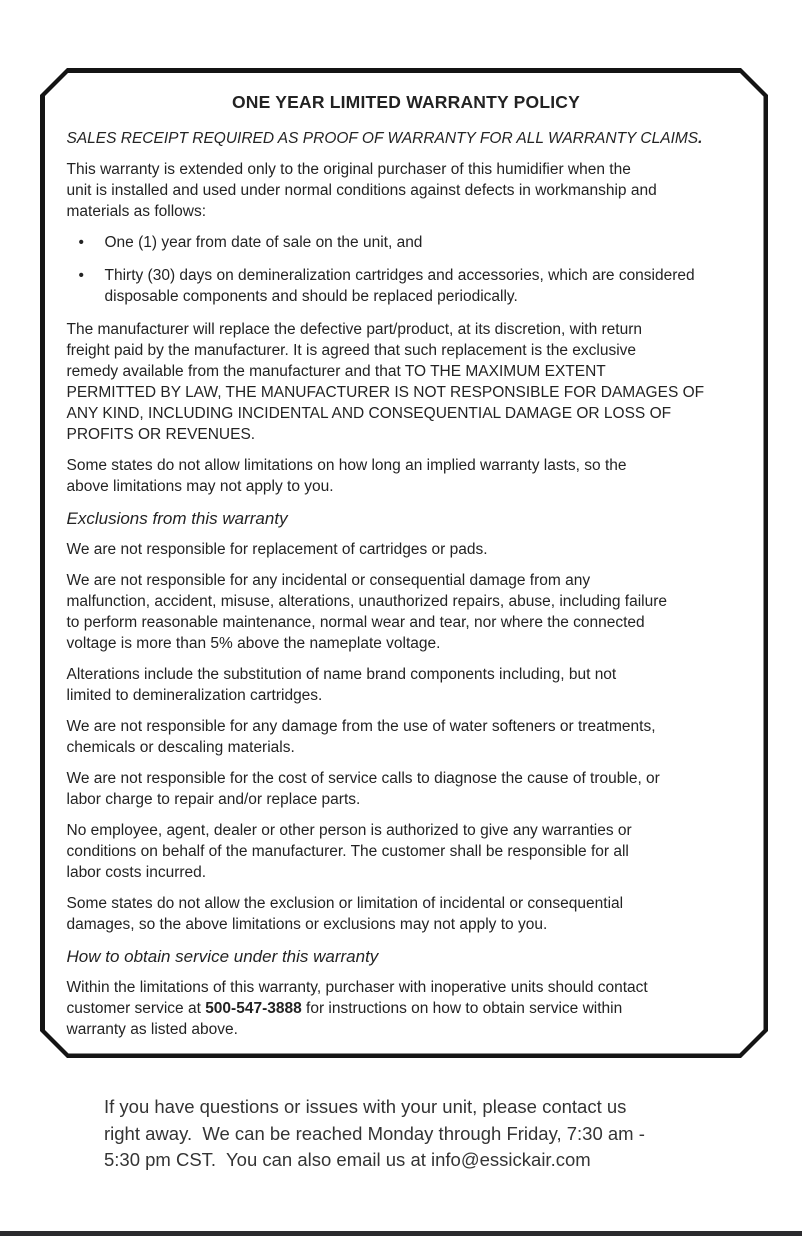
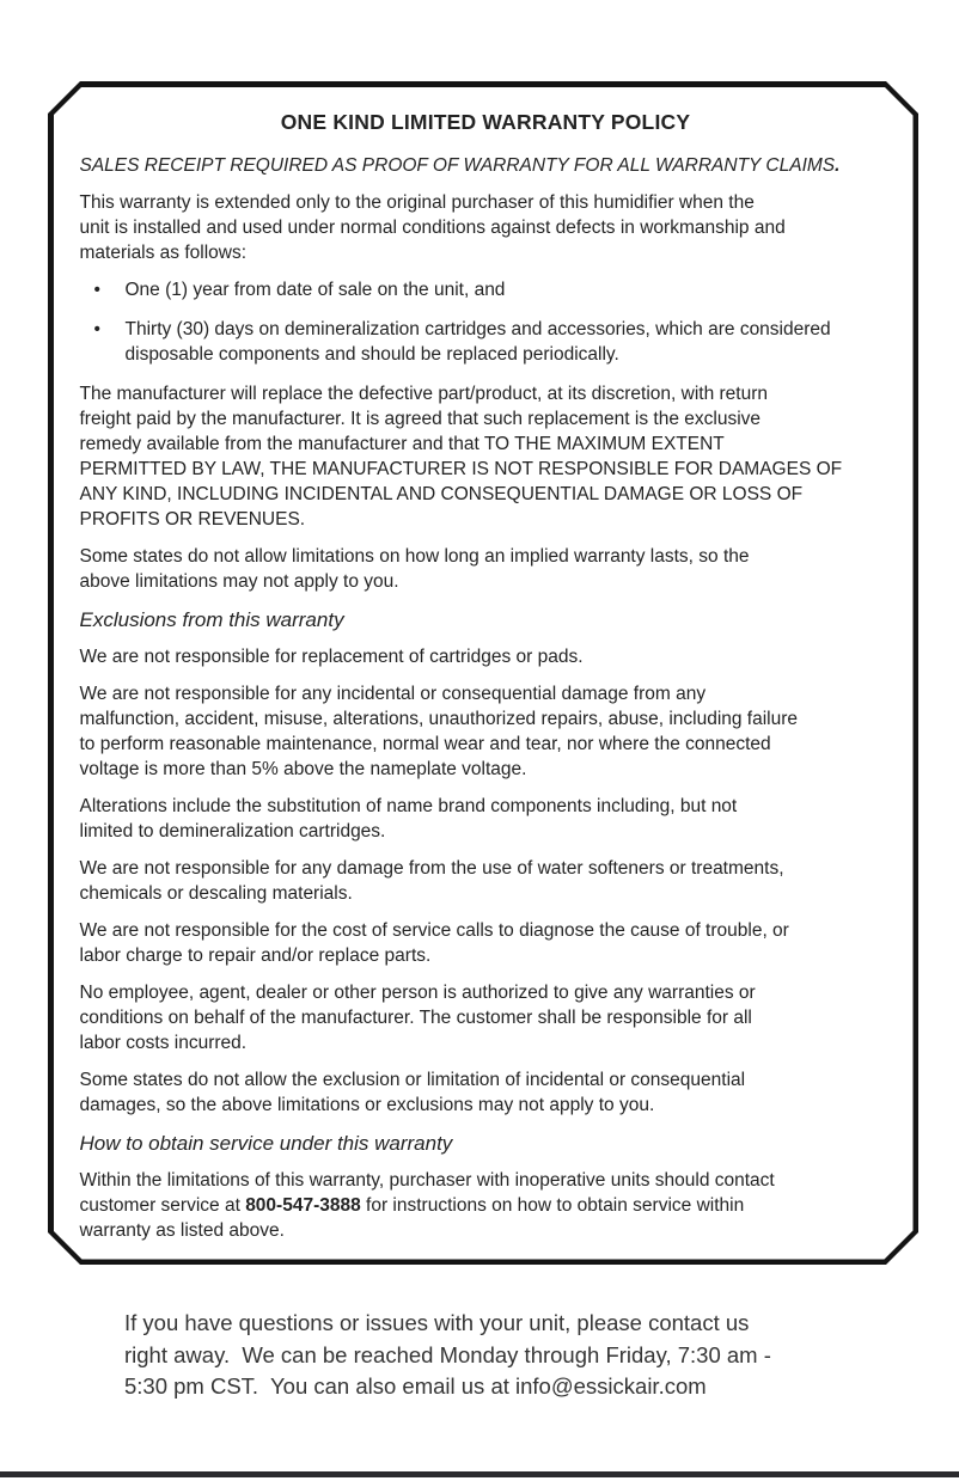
- ONE YEAR LIMITED WARRANTY POLICY
+ ONE KIND LIMITED WARRANTY POLICY
  SALES RECEIPT REQUIRED AS PROOF OF WARRANTY FOR ALL WARRANTY CLAIMS.
  This warranty is extended only to the original purchaser of this humidifier when the
  unit is installed and used under normal conditions against defects in workmanship and
  materials as follows:
  •
  One (1) year from date of sale on the unit, and
  •
  Thirty (30) days on demineralization cartridges and accessories, which are considered
  disposable components and should be replaced periodically.
  The manufacturer will replace the defective part/product, at its discretion, with return
  freight paid by the manufacturer. It is agreed that such replacement is the exclusive
  remedy available from the manufacturer and that TO THE MAXIMUM EXTENT
  PERMITTED BY LAW, THE MANUFACTURER IS NOT RESPONSIBLE FOR DAMAGES OF
  ANY KIND, INCLUDING INCIDENTAL AND CONSEQUENTIAL DAMAGE OR LOSS OF
  PROFITS OR REVENUES.
  Some states do not allow limitations on how long an implied warranty lasts, so the
  above limitations may not apply to you.
  Exclusions from this warranty
  We are not responsible for replacement of cartridges or pads.
  We are not responsible for any incidental or consequential damage from any
  malfunction, accident, misuse, alterations, unauthorized repairs, abuse, including failure
  to perform reasonable maintenance, normal wear and tear, nor where the connected
  voltage is more than 5% above the nameplate voltage.
  Alterations include the substitution of name brand components including, but not
  limited to demineralization cartridges.
  We are not responsible for any damage from the use of water softeners or treatments,
  chemicals or descaling materials.
  We are not responsible for the cost of service calls to diagnose the cause of trouble, or
  labor charge to repair and/or replace parts.
  No employee, agent, dealer or other person is authorized to give any warranties or
  conditions on behalf of the manufacturer. The customer shall be responsible for all
  labor costs incurred.
  Some states do not allow the exclusion or limitation of incidental or consequential
  damages, so the above limitations or exclusions may not apply to you.
  How to obtain service under this warranty
  Within the limitations of this warranty, purchaser with inoperative units should contact
- customer service at 500-547-3888 for instructions on how to obtain service within
+ customer service at 800-547-3888 for instructions on how to obtain service within
  warranty as listed above.
  If you have questions or issues with your unit, please contact us
  right away. We can be reached Monday through Friday, 7:30 am -
  5:30 pm CST. You can also email us at info@essickair.com
